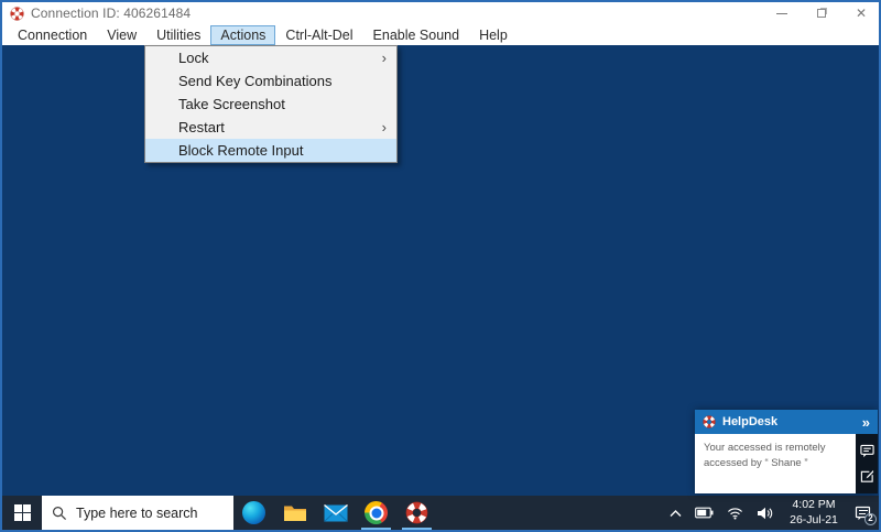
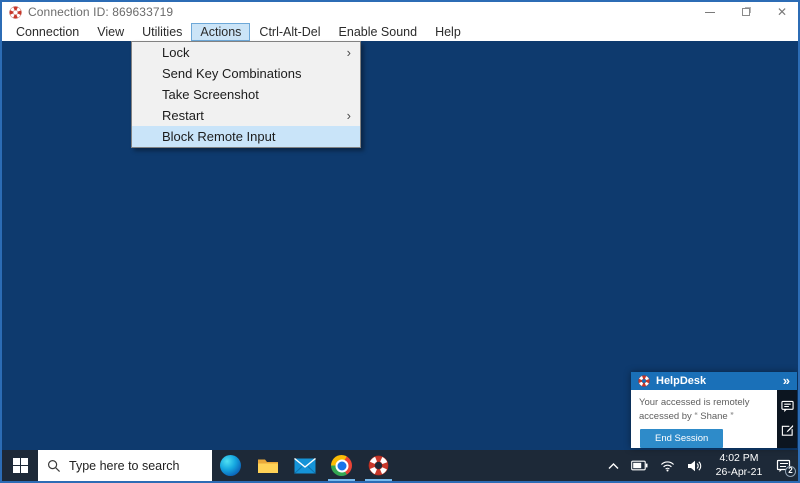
- Connection ID: 406261484
+ Connection ID: 869633719
  ✕
  Connection
  View
  Utilities
  Actions
  Ctrl-Alt-Del
  Enable Sound
  Help
  Lock
  ›
  Send Key Combinations
  Take Screenshot
  Restart
  ›
  Block Remote Input
  HelpDesk
  »
  Your accessed is remotely accessed by “ Shane ”
+ End Session
  Type here to search
  4:02 PM
- 26-Jul-21
+ 26-Apr-21
  2
